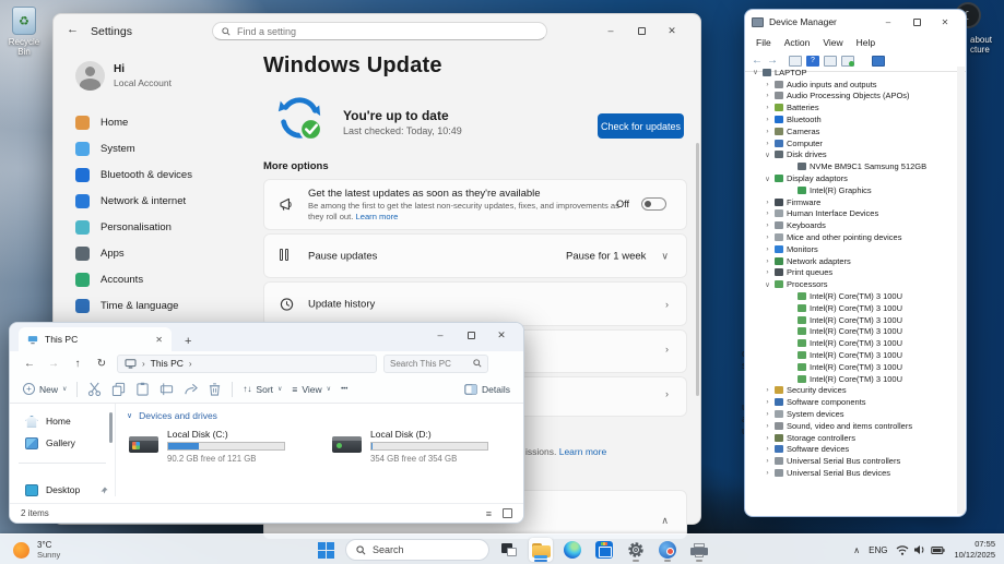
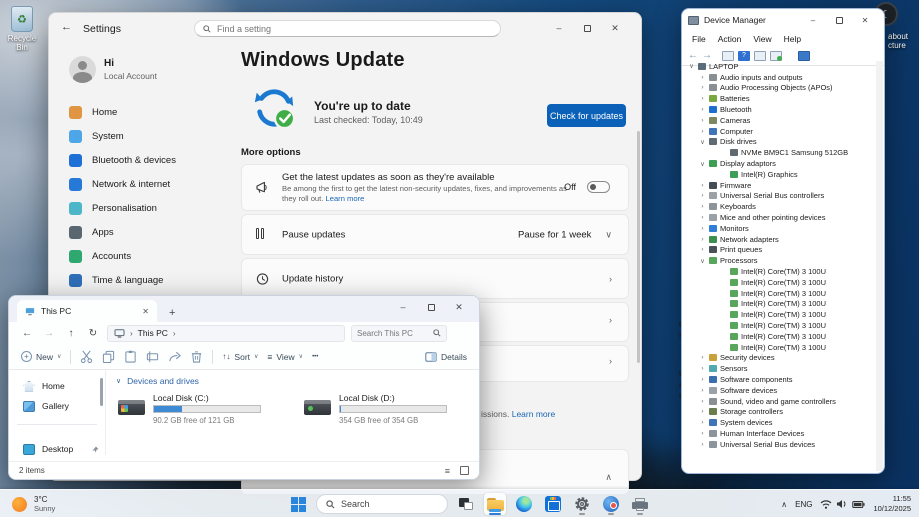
  ♻
  Recycle Bin
  ☾
  about
  cture
  ←
  Settings
  Find a setting
  –
  ✕
  Hi
  Local Account
  Home
  System
  Bluetooth & devices
  Network & internet
  Personalisation
  Apps
  Accounts
  Time & language
  Windows Update
  You're up to date
  Last checked: Today, 10:49
  Check for updates
  More options
  Get the latest updates as soon as they're available
  Be among the first to get the latest non-security updates, fixes, and improvements as they roll out. Learn more
  Off
  Pause updates
  Pause for 1 week
  ∨
  Update history
  ›
  ›
  ›
  issions. Learn more
  ∧
  Device Manager
  –
  ✕
  File
  Action
  View
  Help
  ←
  →
  LAPTOP
  Audio inputs and outputs
  Audio Processing Objects (APOs)
  Batteries
  Bluetooth
  Cameras
  Computer
  Disk drives
  NVMe BM9C1 Samsung 512GB
  Display adaptors
  Intel(R) Graphics
  Firmware
- Human Interface Devices
+ Universal Serial Bus controllers
  Keyboards
  Mice and other pointing devices
  Monitors
  Network adapters
  Print queues
  Processors
  Intel(R) Core(TM) 3 100U
  Intel(R) Core(TM) 3 100U
  Intel(R) Core(TM) 3 100U
  Intel(R) Core(TM) 3 100U
  Intel(R) Core(TM) 3 100U
  Intel(R) Core(TM) 3 100U
  Intel(R) Core(TM) 3 100U
  Intel(R) Core(TM) 3 100U
  Security devices
+ Sensors
  Software components
- System devices
+ Software devices
- Sound, video and items controllers
+ Sound, video and game controllers
  Storage controllers
- Software devices
+ System devices
- Universal Serial Bus controllers
+ Human Interface Devices
  Universal Serial Bus devices
  This PC
  ✕
  +
  –
  ✕
  ←
  →
  ↑
  ↻
  ›
  This PC
  ›
  Search This PC
  +
  New
  ↑↓
  Sort
  ≡
  View
  Details
  Home
  Gallery
  Desktop
  Devices and drives
  Local Disk (C:)
  90.2 GB free of 121 GB
  Local Disk (D:)
  354 GB free of 354 GB
  2 items
  ≡
  3°C
  Sunny
  Search
  ∧
  ENG
- 07:55
+ 11:55
  10/12/2025
